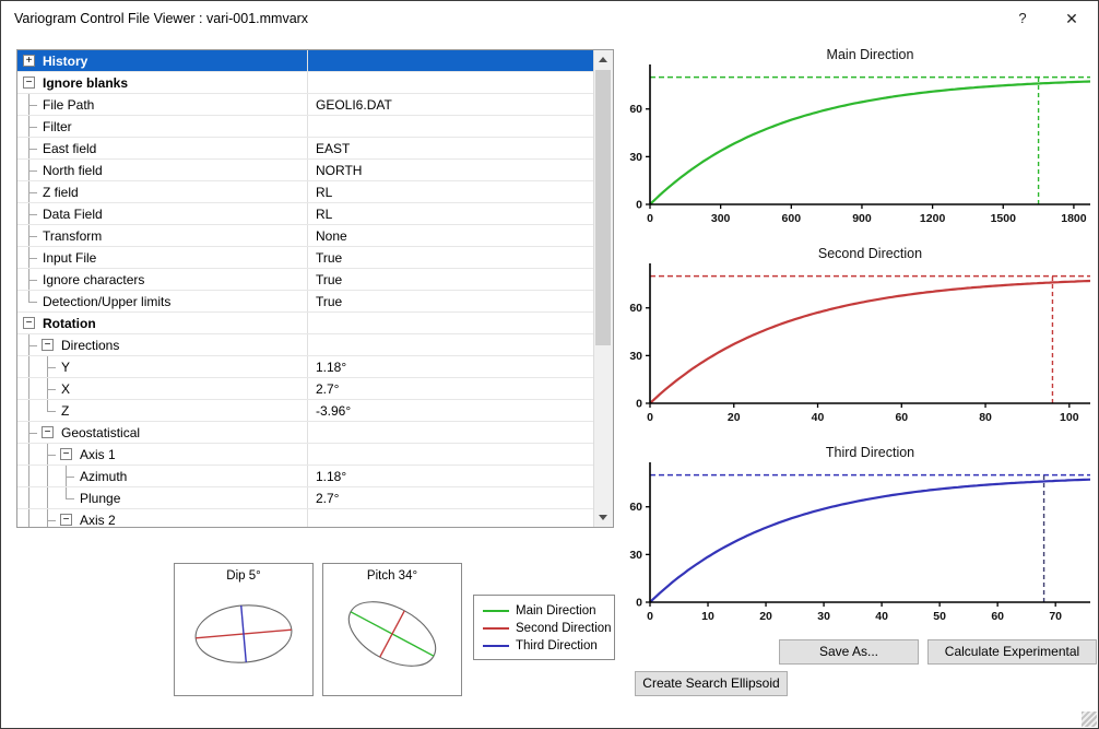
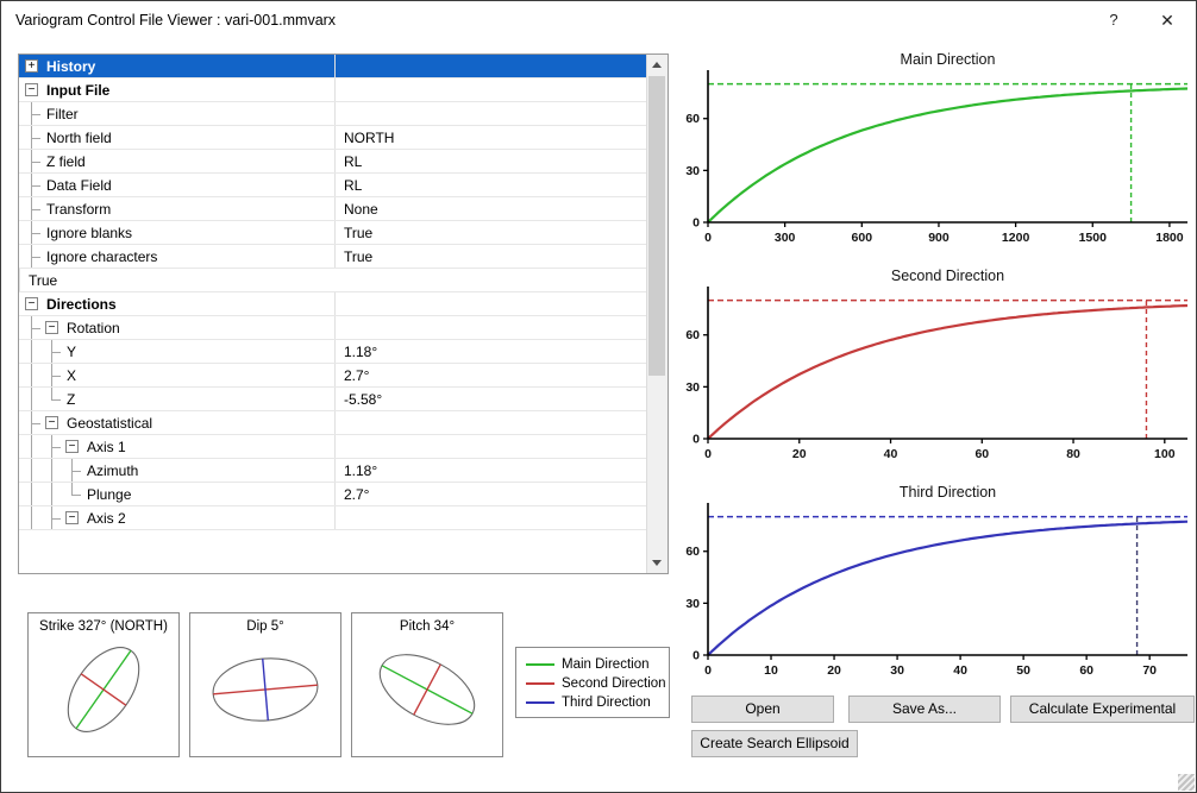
  Variogram Control File Viewer : vari-001.mmvarx
  ?
  ✕
  +
  History
  −
- Ignore blanks
+ Input File
- File Path
- GEOLI6.DAT
  Filter
- East field
- EAST
  North field
  NORTH
  Z field
  RL
  Data Field
  RL
  Transform
  None
- Input File
+ Ignore blanks
  True
  Ignore characters
  True
- Detection/Upper limits
  True
  −
- Rotation
+ Directions
  −
- Directions
+ Rotation
  Y
  1.18°
  X
  2.7°
  Z
- -3.96°
+ -5.58°
  −
  Geostatistical
  −
  Axis 1
  Azimuth
  1.18°
  Plunge
  2.7°
  −
  Axis 2
+ Strike 327° (NORTH)
  Dip 5°
  Pitch 34°
  Main Direction
  Second Direction
  Third Direction
  Main Direction
  0
  300
  600
  900
  1200
  1500
  1800
  0
  30
  60
  Second Direction
  0
  20
  40
  60
  80
  100
  0
  30
  60
  Third Direction
  0
  10
  20
  30
  40
  50
  60
  70
  0
  30
  60
+ Open
  Save As...
  Calculate Experimental
  Create Search Ellipsoid
